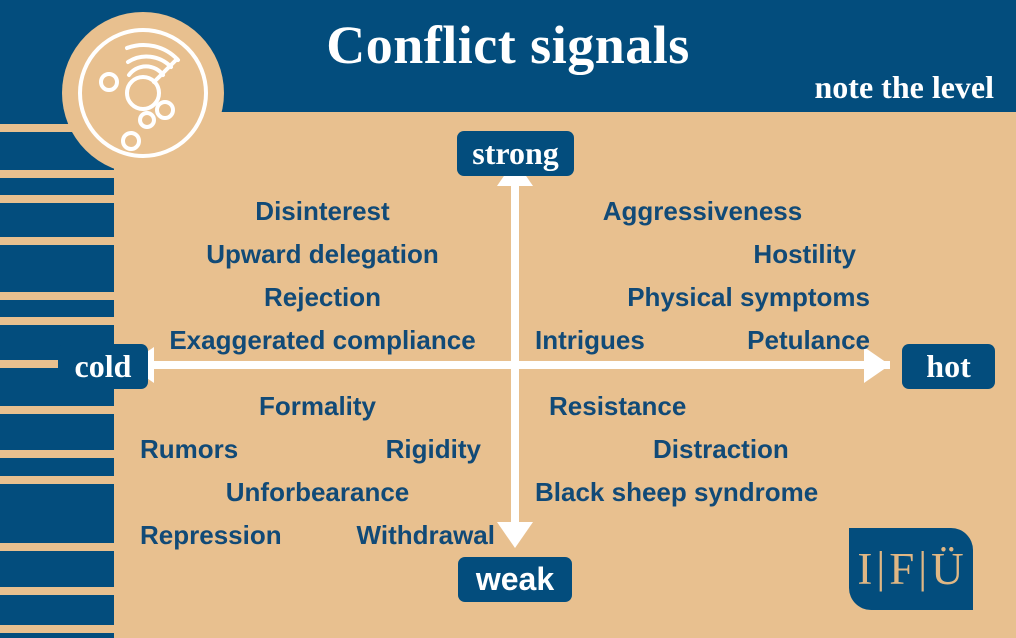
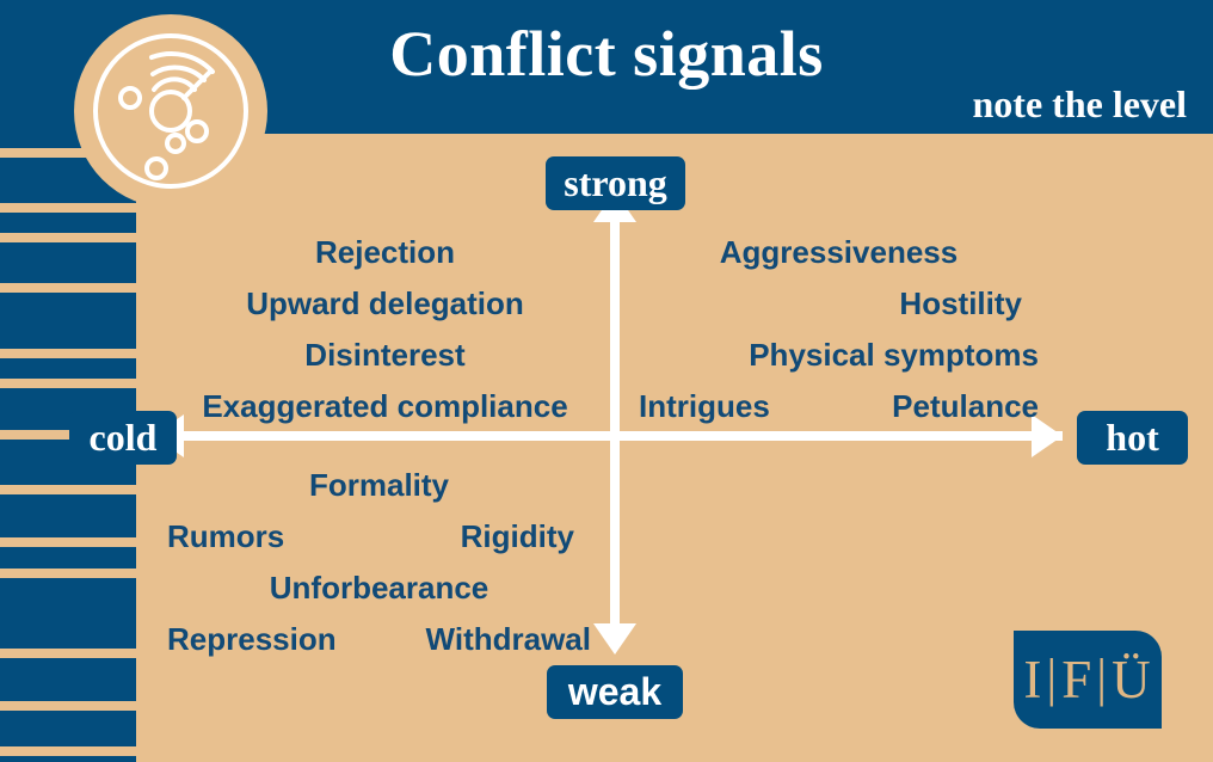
  Conflict signals
  note the level
  strong
  weak
  cold
  hot
- Disinterest
+ Rejection
  Upward delegation
- Rejection
+ Disinterest
  Exaggerated compliance
  Aggressiveness
  Hostility
  Physical symptoms
  Intrigues
  Petulance
  Formality
  Rumors
  Rigidity
  Unforbearance
  Repression
  Withdrawal
- Resistance
- Distraction
- Black sheep syndrome
  I
  |
  F
  |
  Ü
